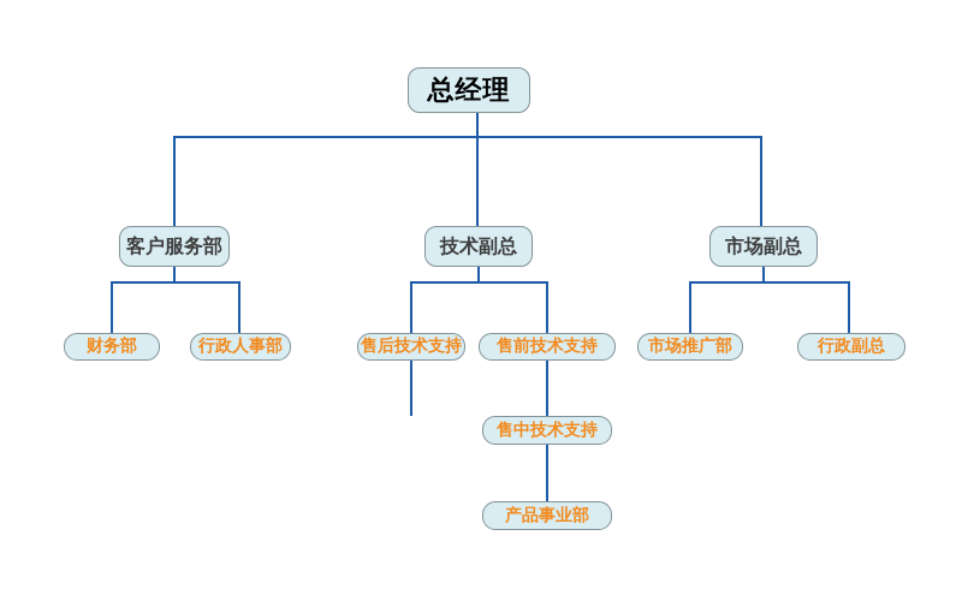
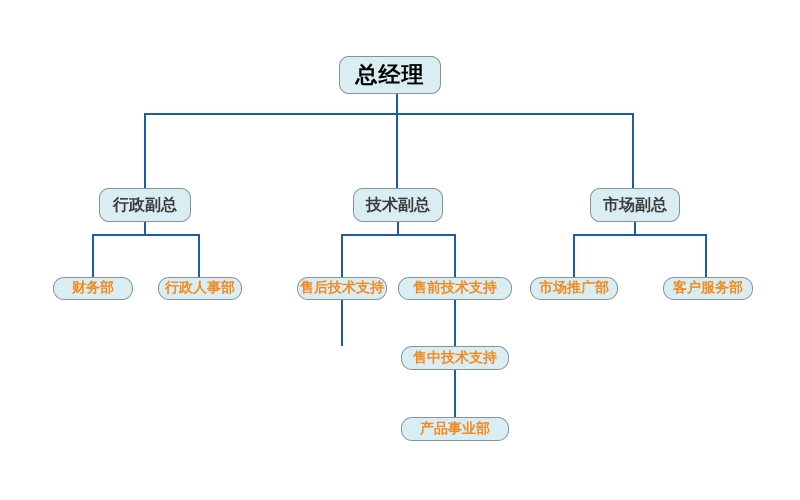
  总经理
- 客户服务部
+ 行政副总
  技术副总
  市场副总
  财务部
  行政人事部
  售后技术支持
  售前技术支持
  市场推广部
- 行政副总
+ 客户服务部
  售中技术支持
  产品事业部
